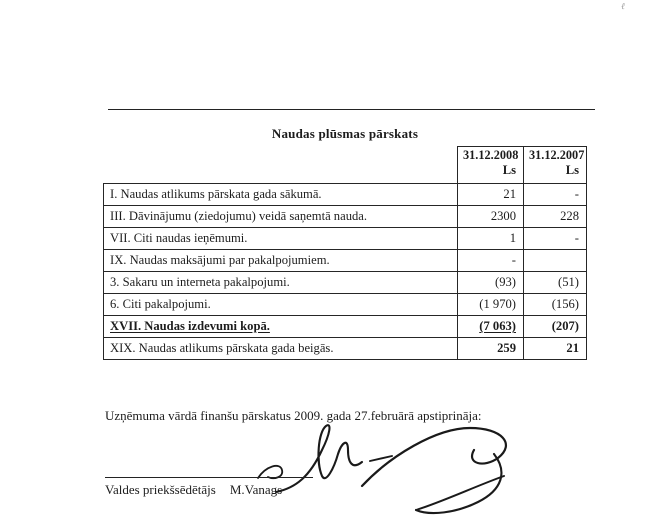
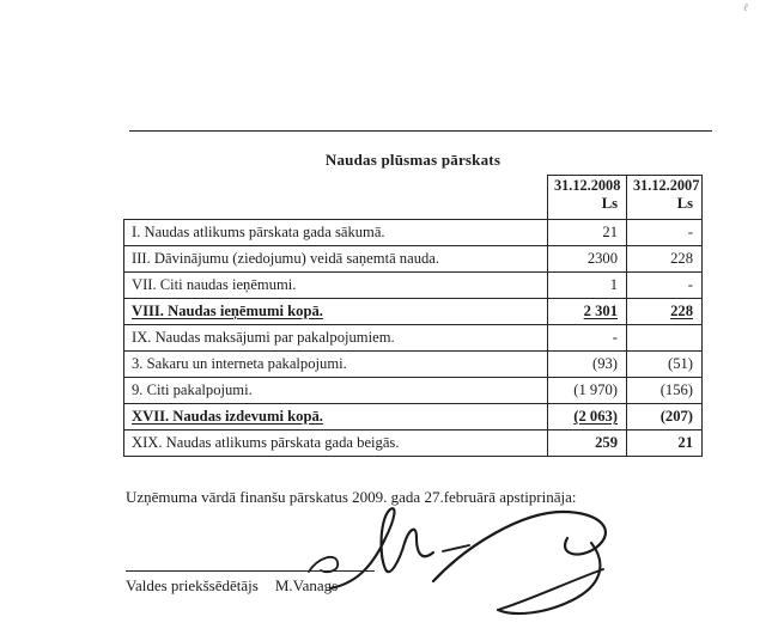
  Naudas plūsmas pārskats
  	31.12.2008 Ls	31.12.2007 Ls
  I. Naudas atlikums pārskata gada sākumā.	21	-
  III. Dāvinājumu (ziedojumu) veidā saņemtā nauda.	2300	228
  VII. Citi naudas ieņēmumi.	1	-
+ VIII. Naudas ieņēmumi kopā.	2 301	228
  IX. Naudas maksājumi par pakalpojumiem.	-
  3. Sakaru un interneta pakalpojumi.	(93)	(51)
- 6. Citi pakalpojumi.	(1 970)	(156)
+ 9. Citi pakalpojumi.	(1 970)	(156)
- XVII. Naudas izdevumi kopā.	(7 063)	(207)
+ XVII. Naudas izdevumi kopā.	(2 063)	(207)
  XIX. Naudas atlikums pārskata gada beigās.	259	21
  Uzņēmuma vārdā finanšu pārskatus 2009. gada 27.februārā apstiprināja:
  Valdes priekšsēdētājs M.Vanags
